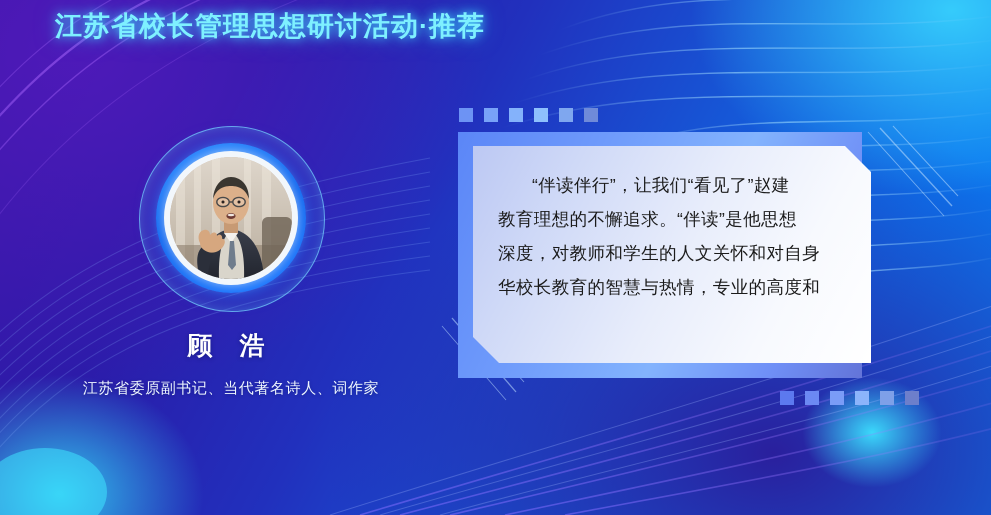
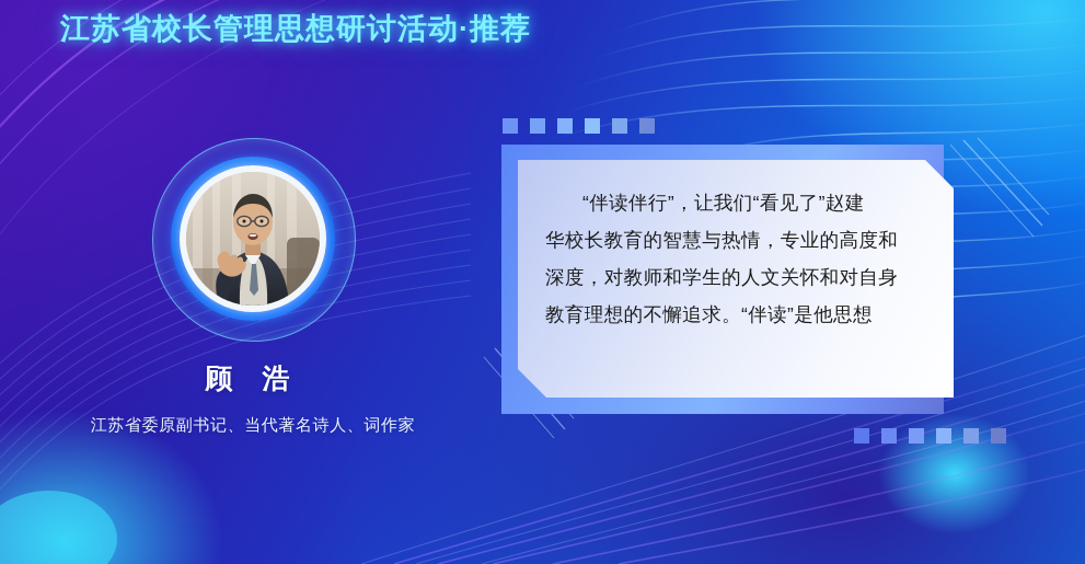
  江苏省校长管理思想研讨活动·推荐
  顾 浩
  江苏省委原副书记、当代著名诗人、词作家
  “伴读伴行”，让我们“看见了”赵建
- 教育理想的不懈追求。“伴读”是他思想
+ 华校长教育的智慧与热情，专业的高度和
  深度，对教师和学生的人文关怀和对自身
- 华校长教育的智慧与热情，专业的高度和
+ 教育理想的不懈追求。“伴读”是他思想
